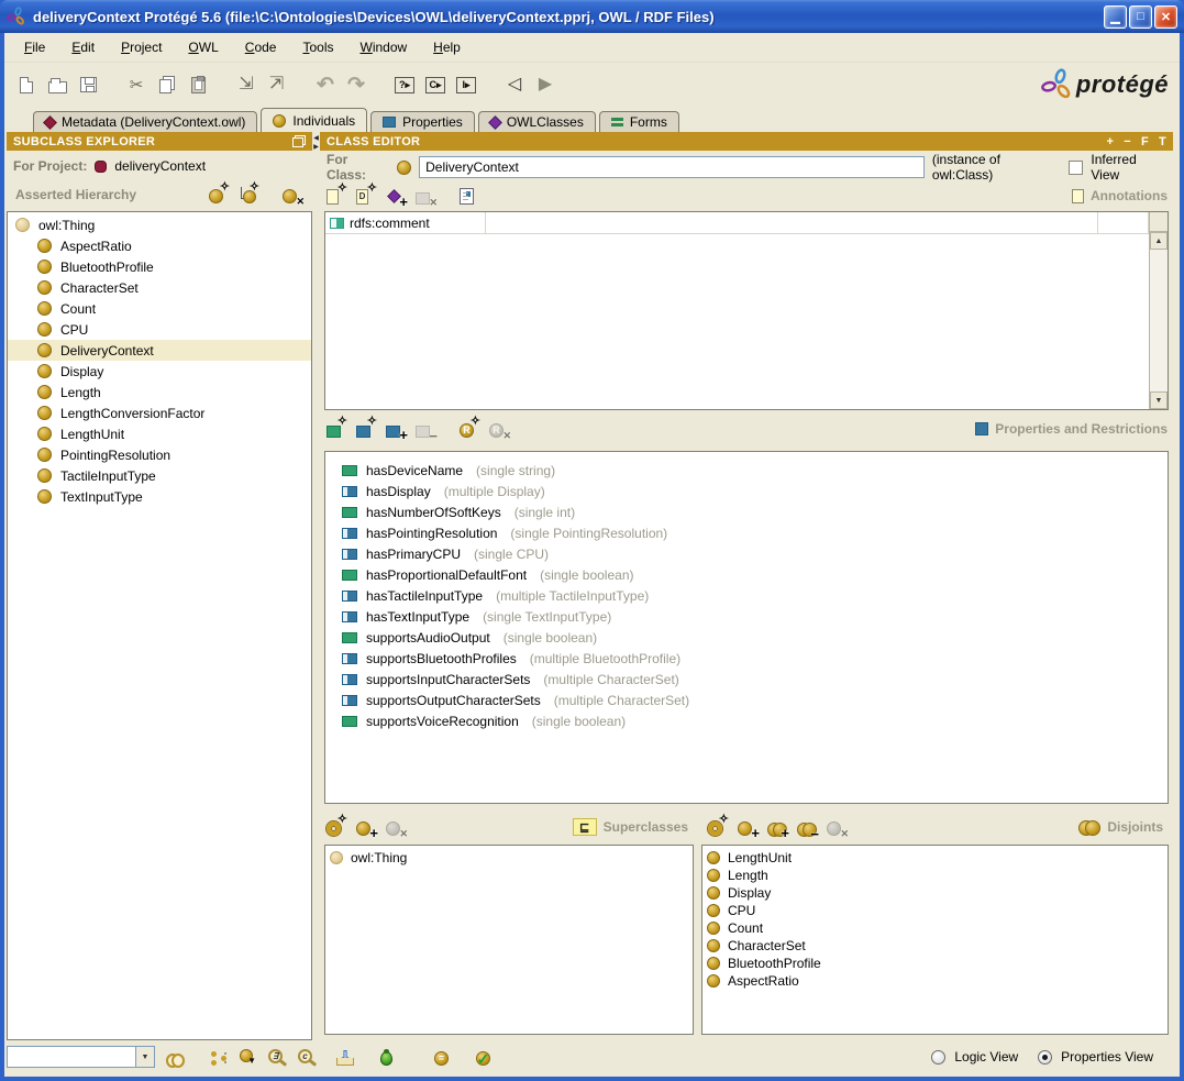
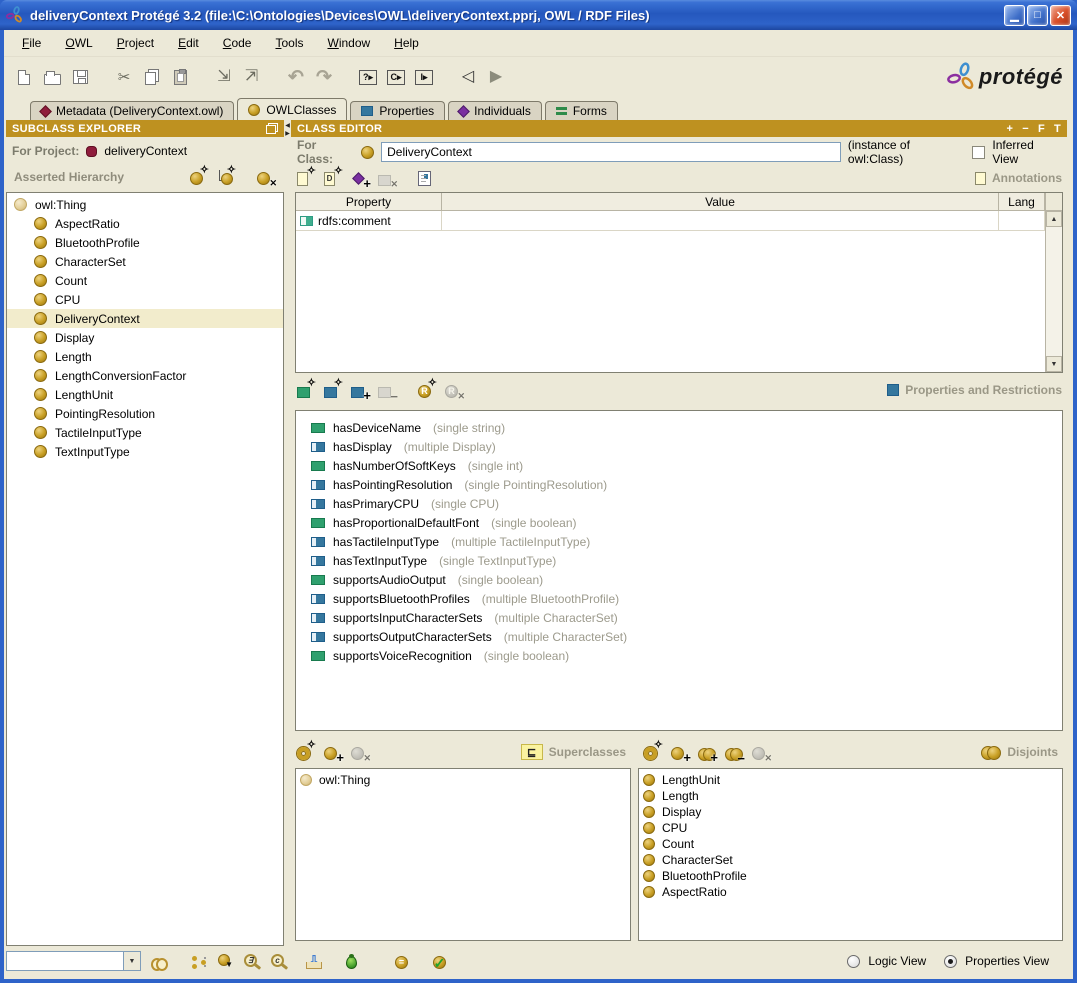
- deliveryContext Protégé 5.6 (file:\C:\Ontologies\Devices\OWL\deliveryContext.pprj, OWL / RDF Files)
+ deliveryContext Protégé 3.2 (file:\C:\Ontologies\Devices\OWL\deliveryContext.pprj, OWL / RDF Files)
  ▁
  □
  ✕
  File
- Edit
+ OWL
  Project
- OWL
+ Edit
  Code
  Tools
  Window
  Help
  ✂
  ⇲
  ↶
  ↷
  ?▸
  C▸
  I▸
  ◁
  ▶
  protégé
  Metadata (DeliveryContext.owl)
- Individuals
+ OWLClasses
  Properties
- OWLClasses
+ Individuals
  Forms
  SUBCLASS EXPLORER
  For Project:
  deliveryContext
  Asserted Hierarchy
  owl:Thing
  AspectRatio
  BluetoothProfile
  CharacterSet
  Count
  CPU
  DeliveryContext
  Display
  Length
  LengthConversionFactor
  LengthUnit
  PointingResolution
  TactileInputType
  TextInputType
  ∃
  c
  CLASS EDITOR
  +
  −
  F
  T
  For Class:
  DeliveryContext
  (instance of owl:Class)
  Inferred View
  D
  Annotations
+ Property
+ Value
+ Lang
  rdfs:comment
  R
  R
  Properties and Restrictions
  hasDeviceName
  (single string)
  hasDisplay
  (multiple Display)
  hasNumberOfSoftKeys
  (single int)
  hasPointingResolution
  (single PointingResolution)
  hasPrimaryCPU
  (single CPU)
  hasProportionalDefaultFont
  (single boolean)
  hasTactileInputType
  (multiple TactileInputType)
  hasTextInputType
  (single TextInputType)
  supportsAudioOutput
  (single boolean)
  supportsBluetoothProfiles
  (multiple BluetoothProfile)
  supportsInputCharacterSets
  (multiple CharacterSet)
  supportsOutputCharacterSets
  (multiple CharacterSet)
  supportsVoiceRecognition
  (single boolean)
  ⊑
  Superclasses
  Disjoints
  owl:Thing
  LengthUnit
  Length
  Display
  CPU
  Count
  CharacterSet
  BluetoothProfile
  AspectRatio
  ⇩
  =
  ✓
  Logic View
  Properties View
